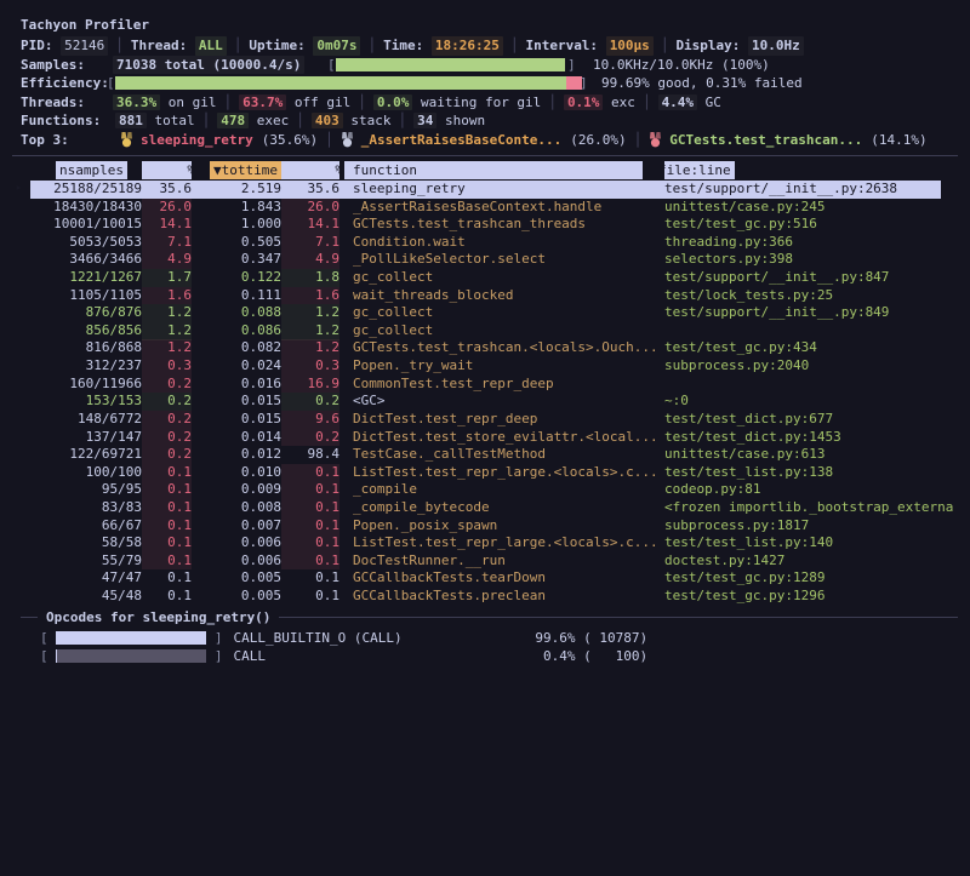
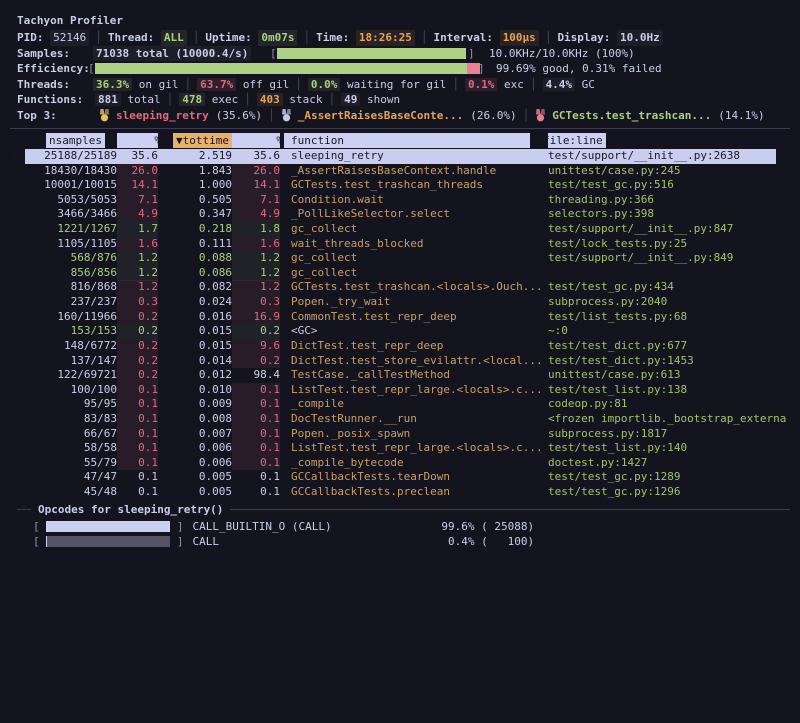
  Tachyon Profiler
  PID:
  52146
  │
  Thread:
  ALL
  │
  Uptime:
  0m07s
  │
  Time:
  18:26:25
  │
  Interval:
  100μs
  │
  Display:
  10.0Hz
  Samples:
  71038 total (10000.4/s)
  [
  ]
  10.0KHz/10.0KHz (100%)
  Efficiency:
  [
  ]
  99.69% good, 0.31% failed
  Threads:
  36.3% on gil
  │
  63.7% off gil
  │
  0.0% waiting for gil
  │
  0.1% exc
  │
  4.4% GC
  Functions:
  881 total
  │
  478 exec
  │
  403 stack
  │
- 34 shown
+ 49 shown
  Top 3:
  sleeping_retry
  (35.6%)
  │
  _AssertRaisesBaseConte...
  (26.0%)
  │
  GCTests.test_trashcan...
  (14.1%)
  nsamples
  %
  ▼tottime
  %
  function
  ile:line
  25188/25189
  35.6
  2.519
  35.6
  sleeping_retry
  test/support/__init__.py:2638
  18430/18430
  26.0
  1.843
  26.0
  _AssertRaisesBaseContext.handle
  unittest/case.py:245
  10001/10015
  14.1
  1.000
  14.1
  GCTests.test_trashcan_threads
  test/test_gc.py:516
  5053/5053
  7.1
  0.505
  7.1
  Condition.wait
  threading.py:366
  3466/3466
  4.9
  0.347
  4.9
  _PollLikeSelector.select
  selectors.py:398
  1221/1267
  1.7
- 0.122
+ 0.218
  1.8
  gc_collect
  test/support/__init__.py:847
  1105/1105
  1.6
  0.111
  1.6
  wait_threads_blocked
  test/lock_tests.py:25
- 876/876
+ 568/876
  1.2
  0.088
  1.2
  gc_collect
  test/support/__init__.py:849
  856/856
  1.2
  0.086
  1.2
  gc_collect
  816/868
  1.2
  0.082
  1.2
  GCTests.test_trashcan.<locals>.Ouch...
  test/test_gc.py:434
- 312/237
+ 237/237
  0.3
  0.024
  0.3
  Popen._try_wait
  subprocess.py:2040
  160/11966
  0.2
  0.016
  16.9
  CommonTest.test_repr_deep
+ test/list_tests.py:68
  153/153
  0.2
  0.015
  0.2
  <GC>
  ~:0
  148/6772
  0.2
  0.015
  9.6
  DictTest.test_repr_deep
  test/test_dict.py:677
  137/147
  0.2
  0.014
  0.2
  DictTest.test_store_evilattr.<local...
  test/test_dict.py:1453
  122/69721
  0.2
  0.012
  98.4
  TestCase._callTestMethod
  unittest/case.py:613
  100/100
  0.1
  0.010
  0.1
  ListTest.test_repr_large.<locals>.c...
  test/test_list.py:138
  95/95
  0.1
  0.009
  0.1
  _compile
  codeop.py:81
  83/83
  0.1
  0.008
  0.1
- _compile_bytecode
+ DocTestRunner.__run
  <frozen importlib._bootstrap_externa
  66/67
  0.1
  0.007
  0.1
  Popen._posix_spawn
  subprocess.py:1817
  58/58
  0.1
  0.006
  0.1
  ListTest.test_repr_large.<locals>.c...
  test/test_list.py:140
  55/79
  0.1
  0.006
  0.1
- DocTestRunner.__run
+ _compile_bytecode
  doctest.py:1427
  47/47
  0.1
  0.005
  0.1
  GCCallbackTests.tearDown
  test/test_gc.py:1289
  45/48
  0.1
  0.005
  0.1
  GCCallbackTests.preclean
  test/test_gc.py:1296
  Opcodes for sleeping_retry()
  [
  ]
  CALL_BUILTIN_O (CALL)
  99.6%
- ( 10787)
+ ( 25088)
  [
  ]
  CALL
  0.4%
  ( 100)
